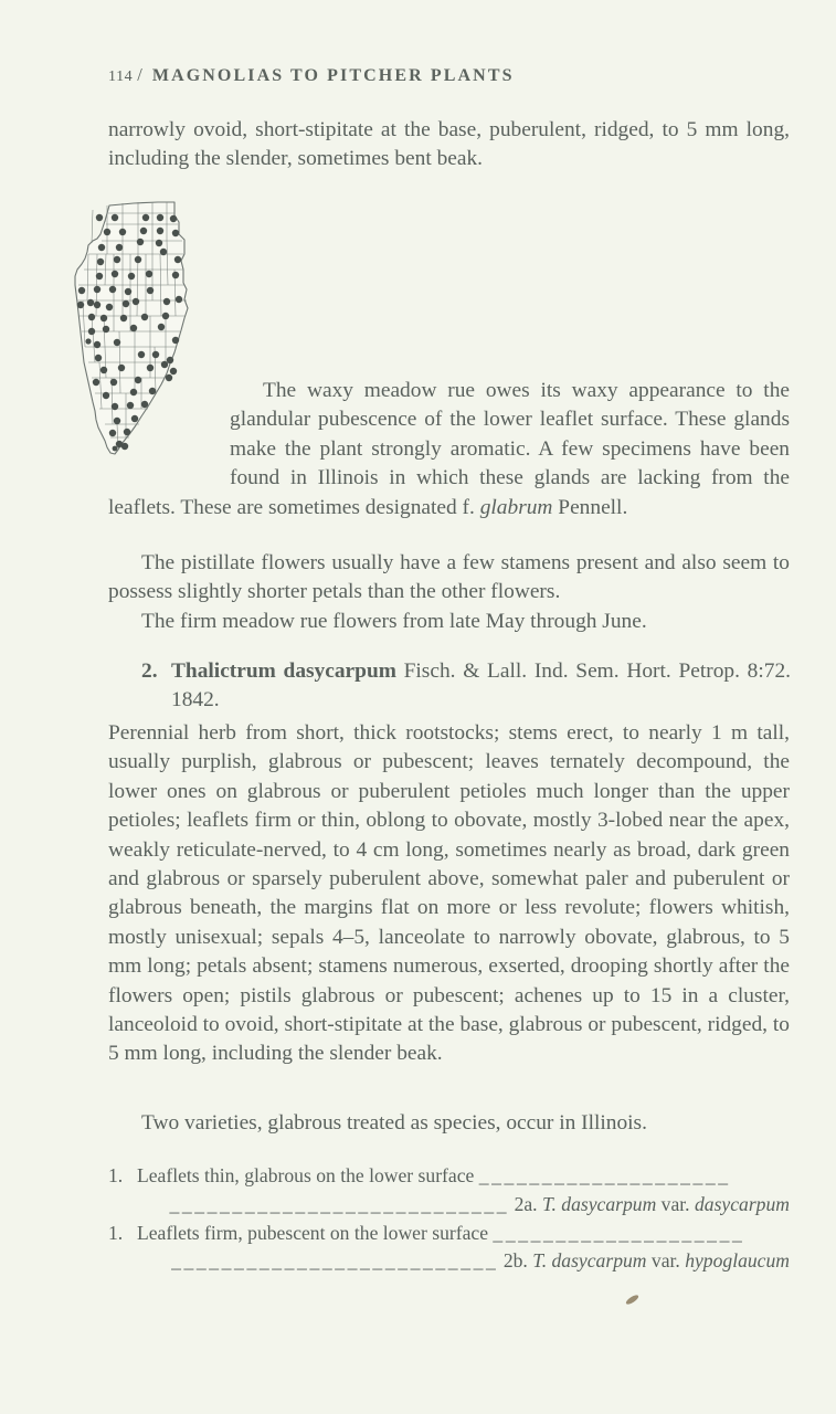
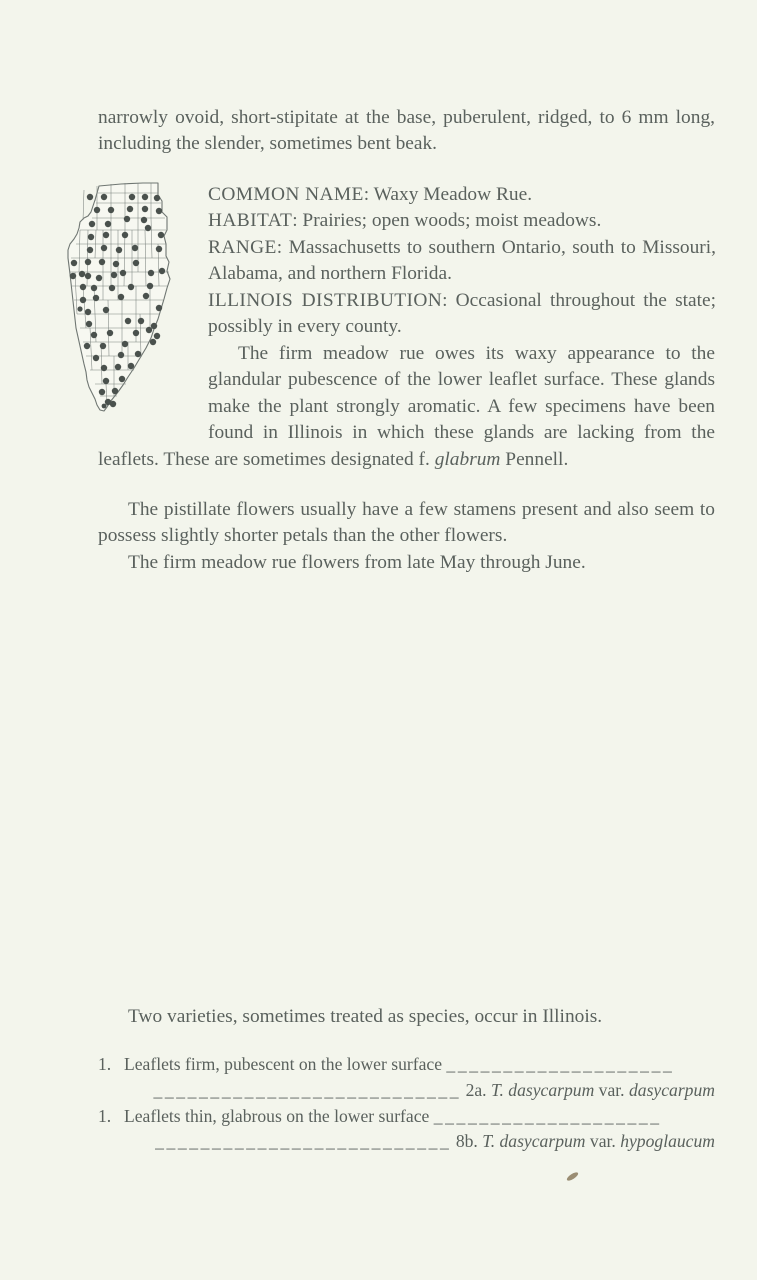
- 114 / MAGNOLIAS TO PITCHER PLANTS
- narrowly ovoid, short-stipitate at the base, puberulent, ridged, to 5 mm long, including the slender, sometimes bent beak.
+ narrowly ovoid, short-stipitate at the base, puberulent, ridged, to 6 mm long, including the slender, sometimes bent beak.
+ COMMON NAME: Waxy Meadow Rue.
+ HABITAT: Prairies; open woods; moist meadows.
+ RANGE: Massachusetts to southern Ontario, south to Missouri, Alabama, and northern Florida.
+ ILLINOIS DISTRIBUTION: Occasional throughout the state; possibly in every county.
- The waxy meadow rue owes its waxy appearance to the glandular pubescence of the lower leaflet surface. These glands make the plant strongly aromatic. A few specimens have been found in Illinois in which these glands are lacking from the leaflets. These are sometimes designated f. glabrum Pennell.
+ The firm meadow rue owes its waxy appearance to the glandular pubescence of the lower leaflet surface. These glands make the plant strongly aromatic. A few specimens have been found in Illinois in which these glands are lacking from the leaflets. These are sometimes designated f. glabrum Pennell.
  The pistillate flowers usually have a few stamens present and also seem to possess slightly shorter petals than the other flowers.
  The firm meadow rue flowers from late May through June.
- 2.
- Thalictrum dasycarpum Fisch. & Lall. Ind. Sem. Hort. Petrop. 8:72. 1842.
- Perennial herb from short, thick rootstocks; stems erect, to nearly 1 m tall, usually purplish, glabrous or pubescent; leaves ternately decompound, the lower ones on glabrous or puberulent petioles much longer than the upper petioles; leaflets firm or thin, oblong to obovate, mostly 3-lobed near the apex, weakly reticulate-nerved, to 4 cm long, sometimes nearly as broad, dark green and glabrous or sparsely puberulent above, somewhat paler and puberulent or glabrous beneath, the margins flat on more or less revolute; flowers whitish, mostly unisexual; sepals 4–5, lanceolate to narrowly obovate, glabrous, to 5 mm long; petals absent; stamens numerous, exserted, drooping shortly after the flowers open; pistils glabrous or pubescent; achenes up to 15 in a cluster, lanceoloid to ovoid, short-stipitate at the base, glabrous or pubescent, ridged, to 5 mm long, including the slender beak.
- Two varieties, glabrous treated as species, occur in Illinois.
+ Two varieties, sometimes treated as species, occur in Illinois.
  1.
- Leaflets thin, glabrous on the lower surface ____________________
+ Leaflets firm, pubescent on the lower surface ____________________
  ___________________________ 2a. T. dasycarpum var. dasycarpum
  1.
- Leaflets firm, pubescent on the lower surface ____________________
+ Leaflets thin, glabrous on the lower surface ____________________
- __________________________ 2b. T. dasycarpum var. hypoglaucum
+ __________________________ 8b. T. dasycarpum var. hypoglaucum
